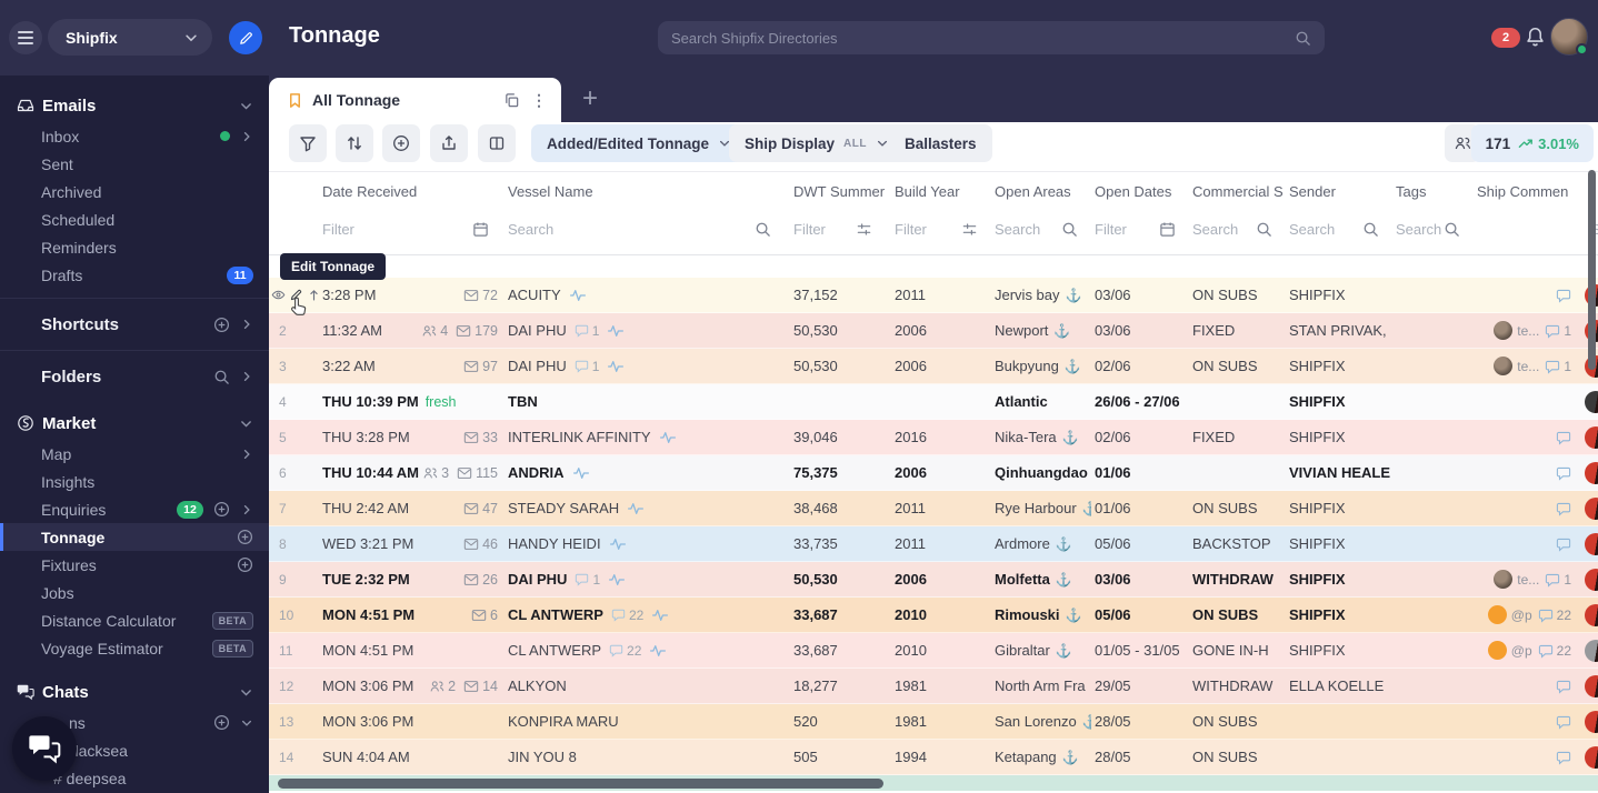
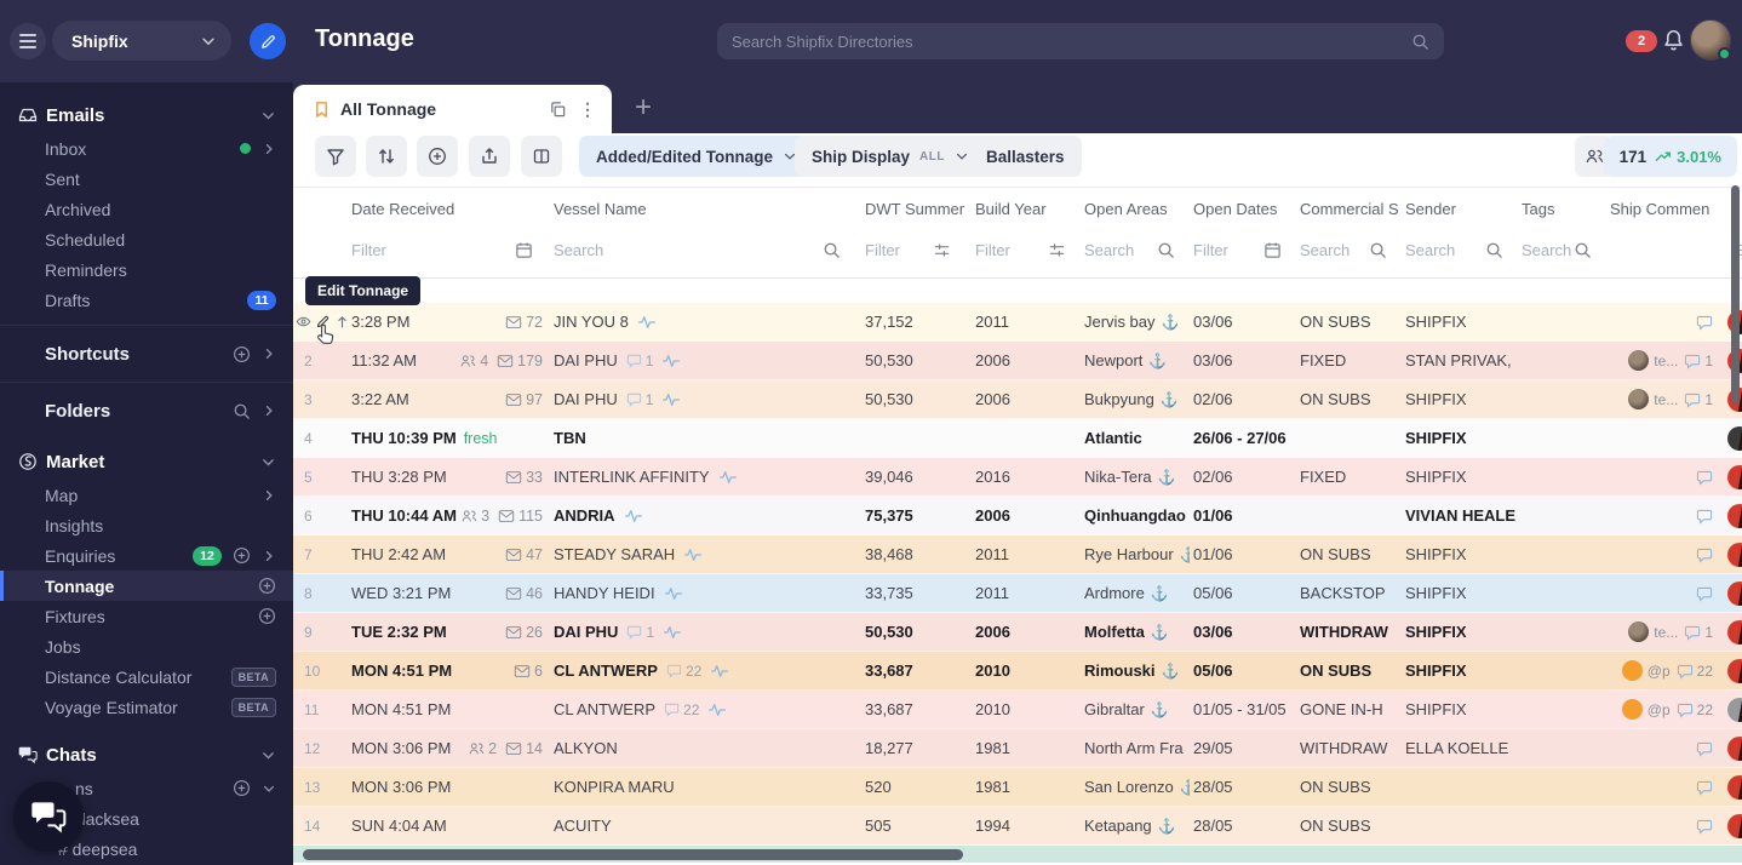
  Shipfix
  Tonnage
  Search Shipfix Directories
  2
  Emails
  Inbox
  Sent
  Archived
  Scheduled
  Reminders
  Drafts
  11
  Shortcuts
  Folders
  Market
  Map
  Insights
  Enquiries
  12
  Tonnage
  Fixtures
  Jobs
  Distance Calculator
  BETA
  Voyage Estimator
  BETA
  Chats
  ns
  lacksea
  # deepsea
  All Tonnage
  ⋮
  +
  Added/Edited Tonnage
  Ship Display
  ALL
  Ballasters
  171
  3.01%
  Date Received
  Vessel Name
  DWT Summer
  Build Year
  Open Areas
  Open Dates
  Commercial S
  Sender
  Tags
  Ship Commen
  Filter
  Search
  Filter
  Filter
  Search
  Filter
  Search
  Search
  Search
  3:28 PM
  72
- ACUITY
+ JIN YOU 8
  37,152
  2011
  Jervis bay
  ⚓
  03/06
  ON SUBS
  SHIPFIX
  2
  11:32 AM
  4
  179
  DAI PHU
  1
  50,530
  2006
  Newport
  ⚓
  03/06
  FIXED
  STAN PRIVAK,
  te...
  1
  3
  3:22 AM
  97
  DAI PHU
  1
  50,530
  2006
  Bukpyung
  ⚓
  02/06
  ON SUBS
  SHIPFIX
  te...
  1
  4
  THU 10:39 PM
  fresh
  TBN
  Atlantic
  26/06 - 27/06
  SHIPFIX
  5
  THU 3:28 PM
  33
  INTERLINK AFFINITY
  39,046
  2016
  Nika-Tera
  ⚓
  02/06
  FIXED
  SHIPFIX
  6
  THU 10:44 AM
  3
  115
  ANDRIA
  75,375
  2006
  Qinhuangdao
  01/06
  VIVIAN HEALE
  7
  THU 2:42 AM
  47
  STEADY SARAH
  38,468
  2011
  Rye Harbour
  ⚓
  01/06
  ON SUBS
  SHIPFIX
  8
  WED 3:21 PM
  46
  HANDY HEIDI
  33,735
  2011
  Ardmore
  ⚓
  05/06
  BACKSTOP
  SHIPFIX
  9
  TUE 2:32 PM
  26
  DAI PHU
  1
  50,530
  2006
  Molfetta
  ⚓
  03/06
  WITHDRAW
  SHIPFIX
  te...
  1
  10
  MON 4:51 PM
  6
  CL ANTWERP
  22
  33,687
  2010
  Rimouski
  ⚓
  05/06
  ON SUBS
  SHIPFIX
  @p
  22
  11
  MON 4:51 PM
  CL ANTWERP
  22
  33,687
  2010
  Gibraltar
  ⚓
  01/05 - 31/05
  GONE IN-H
  SHIPFIX
  @p
  22
  12
  MON 3:06 PM
  2
  14
  ALKYON
  18,277
  1981
  North Arm Fra
  29/05
  WITHDRAW
  ELLA KOELLE
  13
  MON 3:06 PM
  KONPIRA MARU
  520
  1981
  San Lorenzo
  ⚓
  28/05
  ON SUBS
  14
  SUN 4:04 AM
- JIN YOU 8
+ ACUITY
  505
  1994
  Ketapang
  ⚓
  28/05
  ON SUBS
  Edit Tonnage
